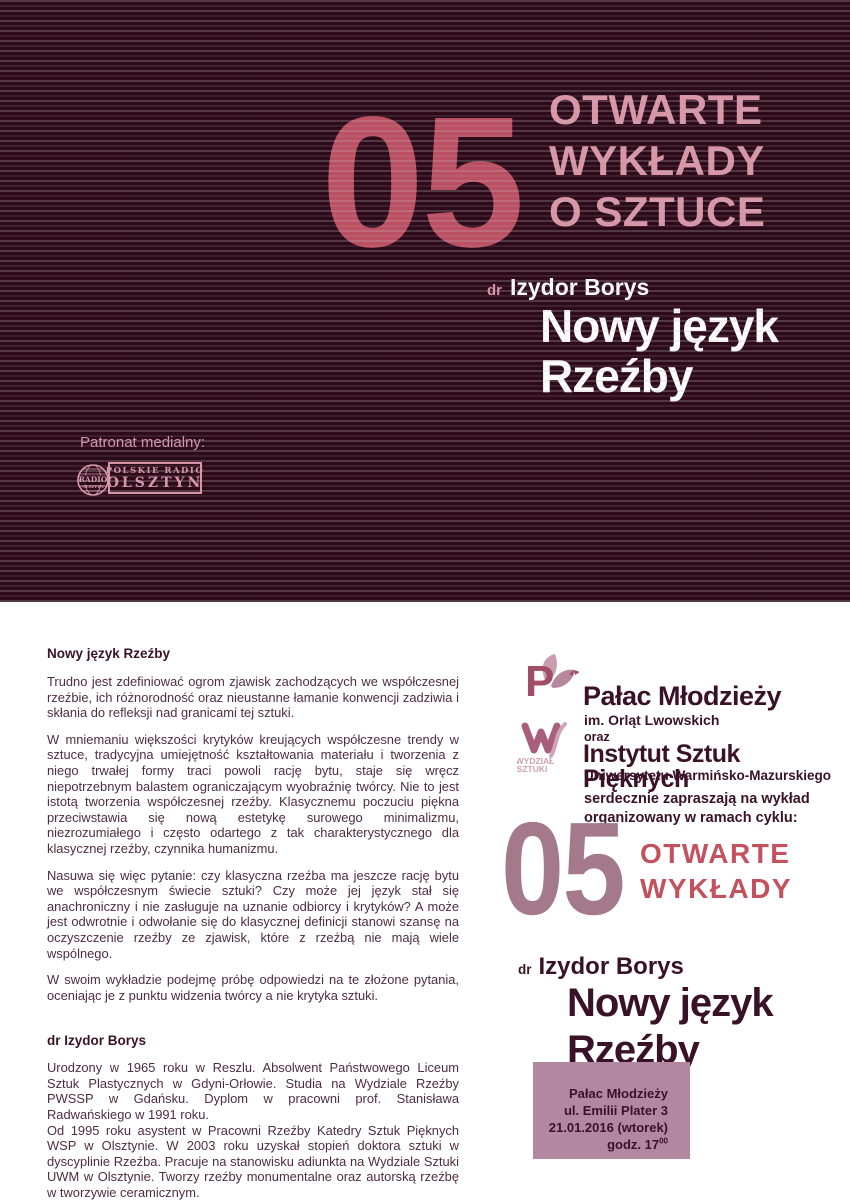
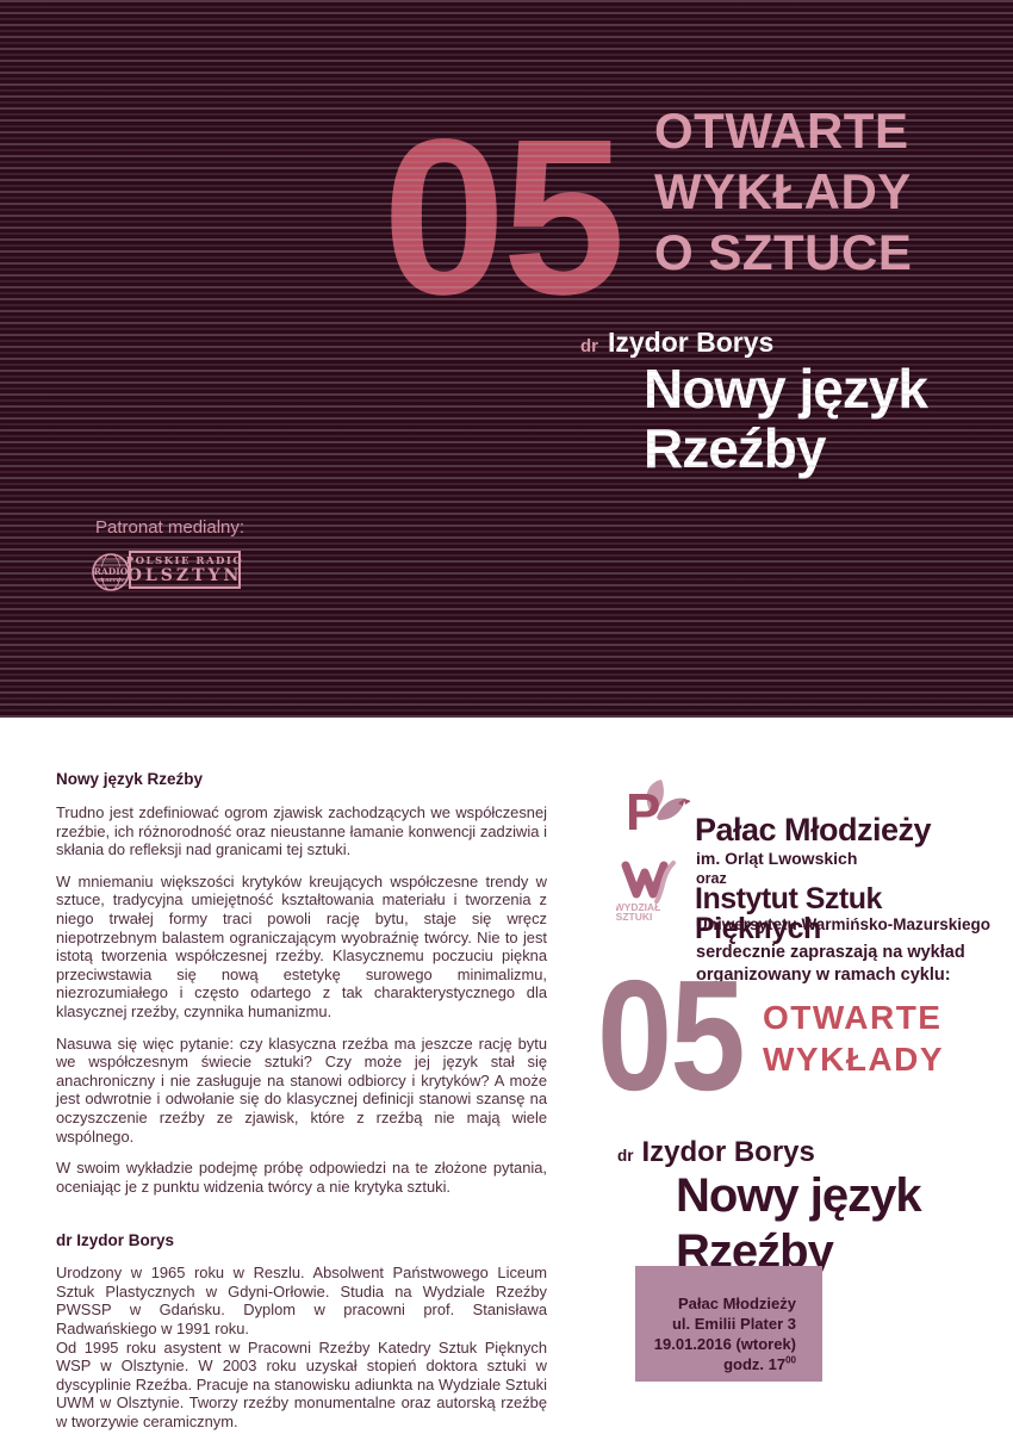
  Nowy język Rzeźby
  Trudno jest zdefiniować ogrom zjawisk zachodzących we współczesnej rzeźbie, ich różnorodność oraz nieustanne łamanie konwencji zadziwia i skłania do refleksji nad granicami tej sztuki.
  W mniemaniu większości krytyków kreujących współczesne trendy w sztuce, tradycyjna umiejętność kształtowania materiału i tworzenia z niego trwałej formy traci powoli rację bytu, staje się wręcz niepotrzebnym balastem ograniczającym wyobraźnię twórcy. Nie to jest istotą tworzenia współczesnej rzeźby. Klasycznemu poczuciu piękna przeciwstawia się nową estetykę surowego minimalizmu, niezrozumiałego i często odartego z tak charakterystycznego dla klasycznej rzeźby, czynnika humanizmu.
- Nasuwa się więc pytanie: czy klasyczna rzeźba ma jeszcze rację bytu we współczesnym świecie sztuki? Czy może jej język stał się anachroniczny i nie zasługuje na uznanie odbiorcy i krytyków? A może jest odwrotnie i odwołanie się do klasycznej definicji stanowi szansę na oczyszczenie rzeźby ze zjawisk, które z rzeźbą nie mają wiele wspólnego.
+ Nasuwa się więc pytanie: czy klasyczna rzeźba ma jeszcze rację bytu we współczesnym świecie sztuki? Czy może jej język stał się anachroniczny i nie zasługuje na stanowi odbiorcy i krytyków? A może jest odwrotnie i odwołanie się do klasycznej definicji stanowi szansę na oczyszczenie rzeźby ze zjawisk, które z rzeźbą nie mają wiele wspólnego.
  W swoim wykładzie podejmę próbę odpowiedzi na te złożone pytania, oceniając je z punktu widzenia twórcy a nie krytyka sztuki.
  dr Izydor Borys
  Urodzony w 1965 roku w Reszlu. Absolwent Państwowego Liceum Sztuk Plastycznych w Gdyni-Orłowie. Studia na Wydziale Rzeźby PWSSP w Gdańsku. Dyplom w pracowni prof. Stanisława Radwańskiego w 1991 roku.
  Od 1995 roku asystent w Pracowni Rzeźby Katedry Sztuk Pięknych WSP w Olsztynie. W 2003 roku uzyskał stopień doktora sztuki w dyscyplinie Rzeźba. Pracuje na stanowisku adiunkta na Wydziale Sztuki UWM w Olsztynie. Tworzy rzeźby monumentalne oraz autorską rzeźbę w tworzywie ceramicznym.
  P
  Pałac Młodzieży
  im. Orląt Lwowskich
  oraz
  WYDZIAŁ
  SZTUKI
  Instytut Sztuk Pięknych
  Uniwersytetu Warmińsko-Mazurskiego
  serdecznie zapraszają na wykład
  organizowany w ramach cyklu:
  05
  OTWARTE
  WYKŁADY
  dr
  Izydor Borys
  Nowy język
  Rzeźby
  Pałac Młodzieży
  ul. Emilii Plater 3
- 21.01.2016 (wtorek)
+ 19.01.2016 (wtorek)
  godz. 1700
